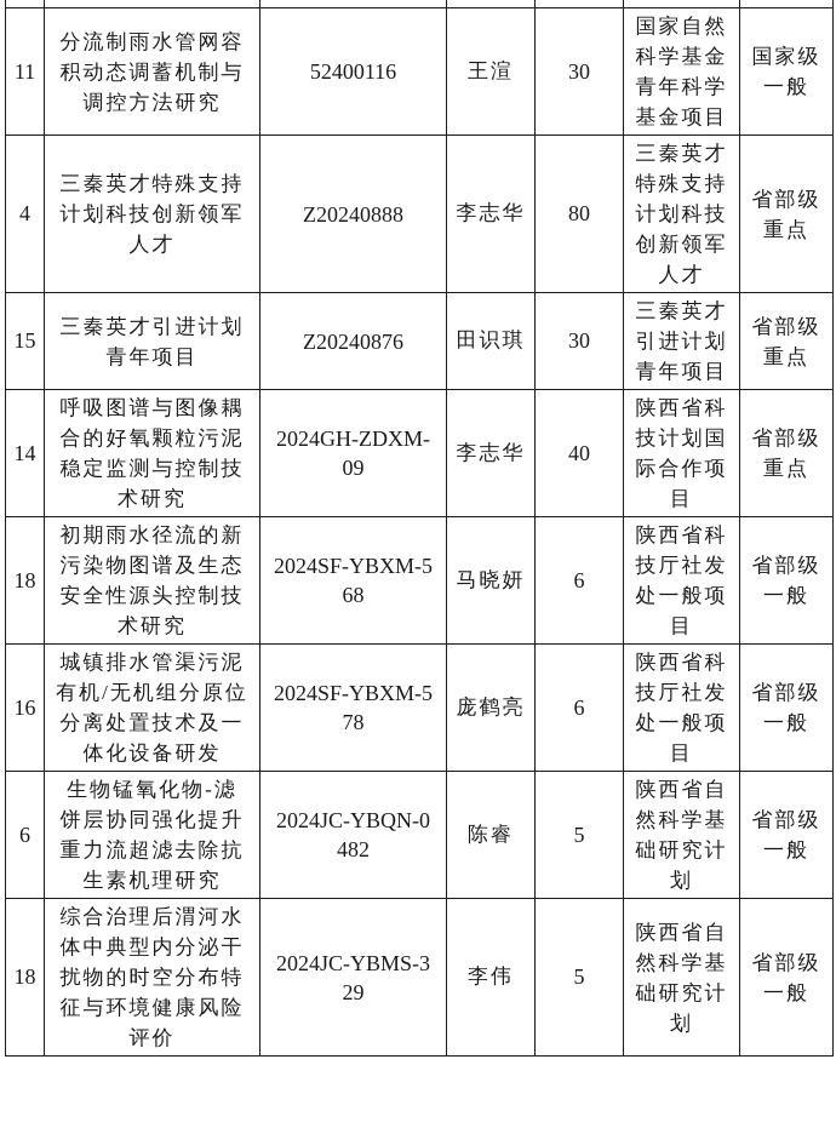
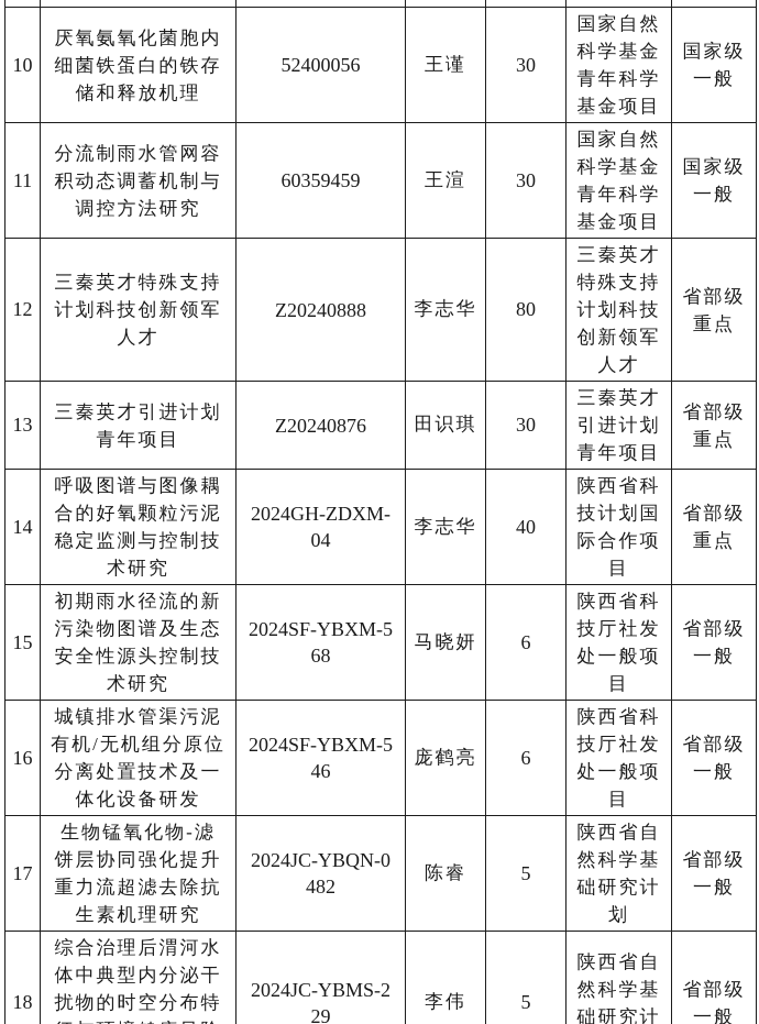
+ 10	厌氧氨氧化菌胞内细菌铁蛋白的铁存储和释放机理	52400056	王谨	30	国家自然科学基金青年科学基金项目	国家级一般
- 11	分流制雨水管网容积动态调蓄机制与调控方法研究	52400116	王渲	30	国家自然科学基金青年科学基金项目	国家级一般
+ 11	分流制雨水管网容积动态调蓄机制与调控方法研究	60359459	王渲	30	国家自然科学基金青年科学基金项目	国家级一般
- 4	三秦英才特殊支持计划科技创新领军人才	Z20240888	李志华	80	三秦英才特殊支持计划科技创新领军人才	省部级重点
+ 12	三秦英才特殊支持计划科技创新领军人才	Z20240888	李志华	80	三秦英才特殊支持计划科技创新领军人才	省部级重点
- 15	三秦英才引进计划青年项目	Z20240876	田识琪	30	三秦英才引进计划青年项目	省部级重点
+ 13	三秦英才引进计划青年项目	Z20240876	田识琪	30	三秦英才引进计划青年项目	省部级重点
- 14	呼吸图谱与图像耦合的好氧颗粒污泥稳定监测与控制技术研究	2024GH-ZDXM- 09	李志华	40	陕西省科技计划国际合作项目	省部级重点
+ 14	呼吸图谱与图像耦合的好氧颗粒污泥稳定监测与控制技术研究	2024GH-ZDXM- 04	李志华	40	陕西省科技计划国际合作项目	省部级重点
- 18	初期雨水径流的新污染物图谱及生态安全性源头控制技术研究	2024SF-YBXM-5 68	马晓妍	6	陕西省科技厅社发处一般项目	省部级一般
+ 15	初期雨水径流的新污染物图谱及生态安全性源头控制技术研究	2024SF-YBXM-5 68	马晓妍	6	陕西省科技厅社发处一般项目	省部级一般
- 16	城镇排水管渠污泥有机/无机组分原位分离处置技术及一体化设备研发	2024SF-YBXM-5 78	庞鹤亮	6	陕西省科技厅社发处一般项目	省部级一般
+ 16	城镇排水管渠污泥有机/无机组分原位分离处置技术及一体化设备研发	2024SF-YBXM-5 46	庞鹤亮	6	陕西省科技厅社发处一般项目	省部级一般
- 6	生物锰氧化物-滤饼层协同强化提升重力流超滤去除抗生素机理研究	2024JC-YBQN-0 482	陈睿	5	陕西省自然科学基础研究计划	省部级一般
+ 17	生物锰氧化物-滤饼层协同强化提升重力流超滤去除抗生素机理研究	2024JC-YBQN-0 482	陈睿	5	陕西省自然科学基础研究计划	省部级一般
- 18	综合治理后渭河水体中典型内分泌干扰物的时空分布特征与环境健康风险评价	2024JC-YBMS-3 29	李伟	5	陕西省自然科学基础研究计划	省部级一般
+ 18	综合治理后渭河水体中典型内分泌干扰物的时空分布特	2024JC-YBMS-2 29	李伟	5	陕西省自然科学基础研究计	省部级一般
